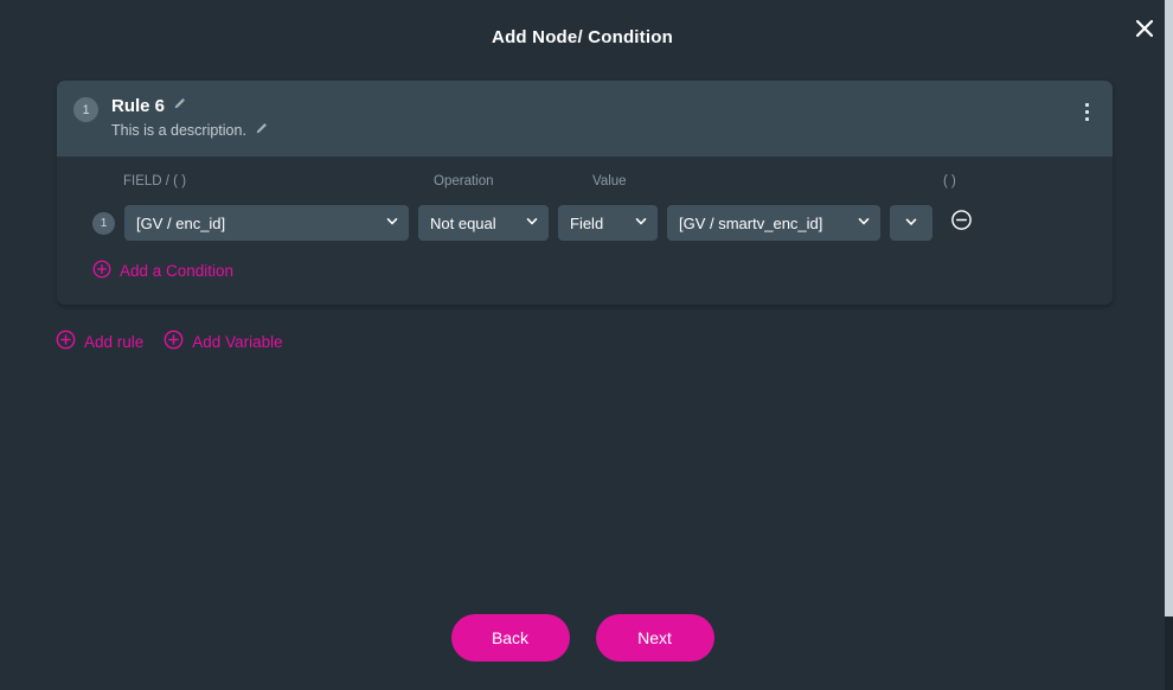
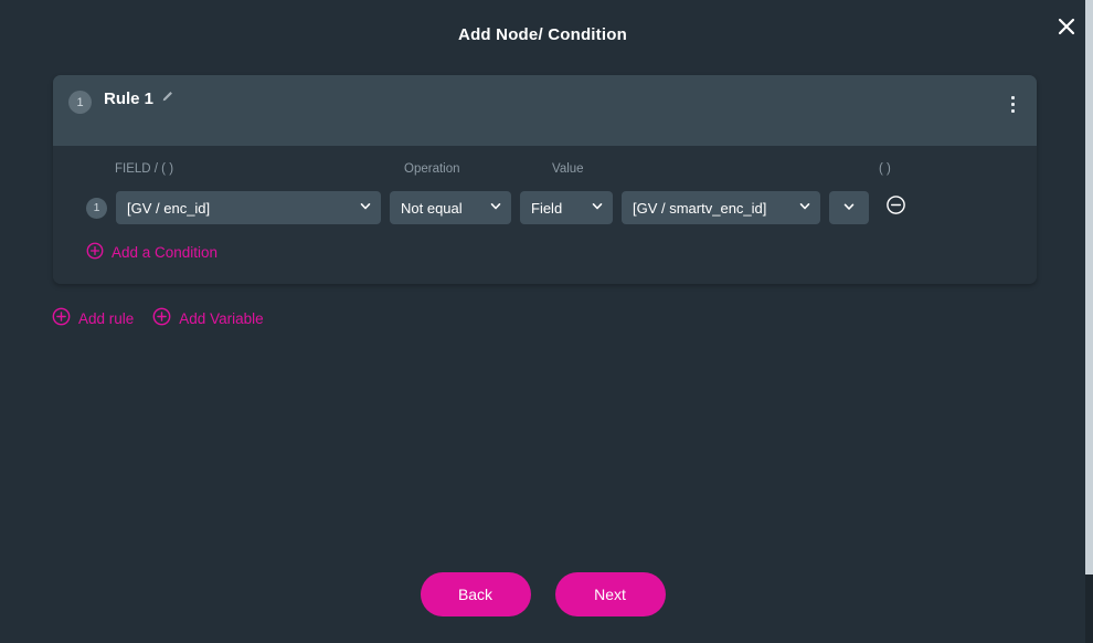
  Add Node/ Condition
  1
- Rule 6
+ Rule 1
- This is a description.
  FIELD / ( )
  Operation
  Value
  ( )
  1
  [GV / enc_id]
  Not equal
  Field
  [GV / smartv_enc_id]
  Add a Condition
  Add rule
  Add Variable
  Back
  Next
